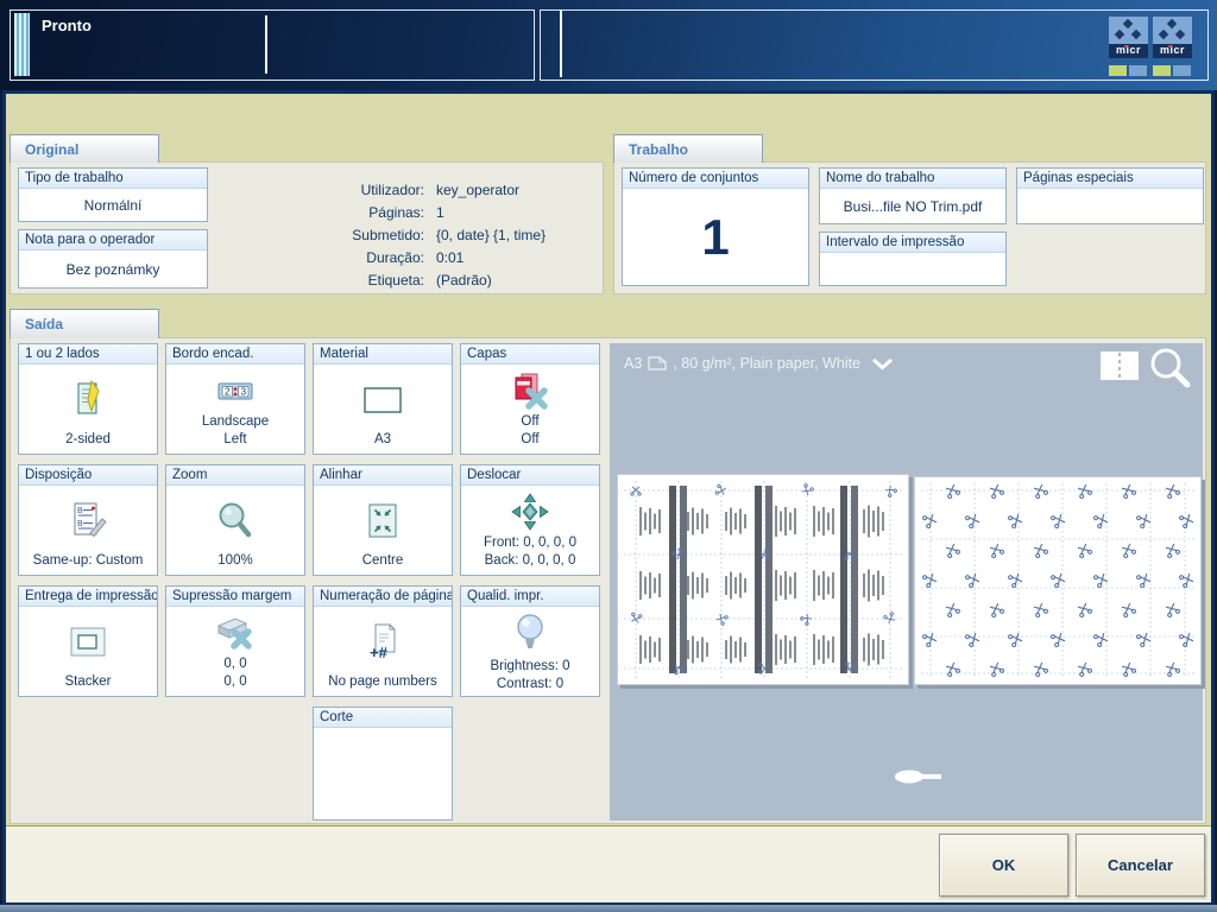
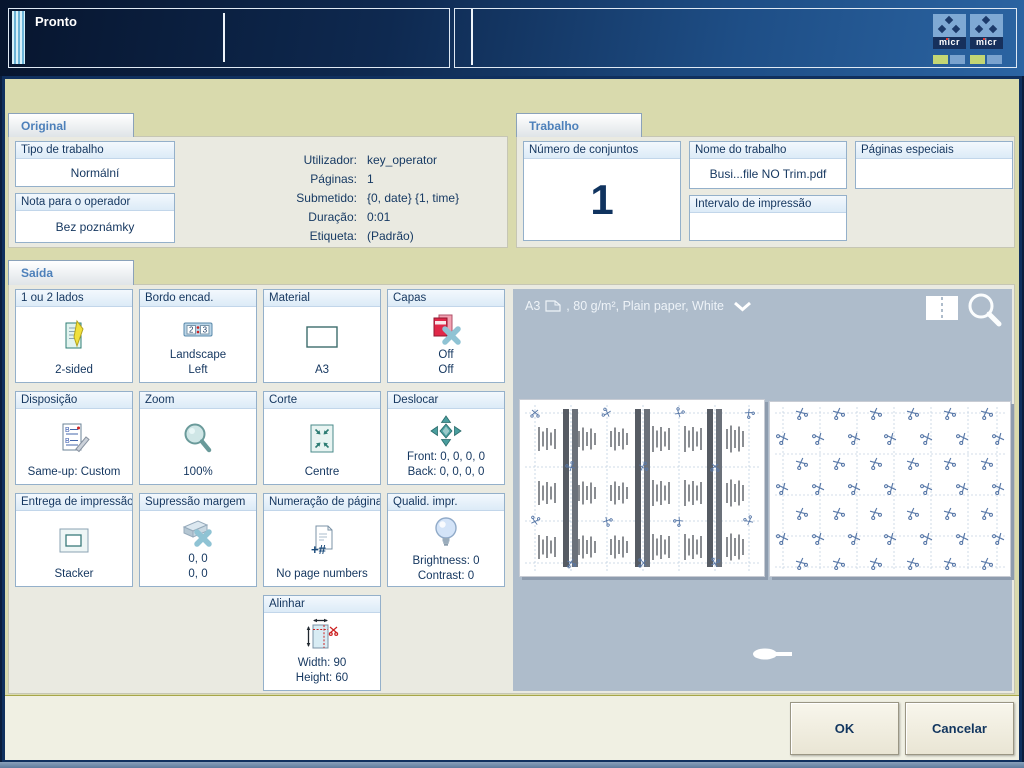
  Pronto
  micr
  micr
  Original
  Tipo de trabalho
  Normální
  Nota para o operador
  Bez poznámky
  Utilizador:
  key_operator
  Páginas:
  1
  Submetido:
  {0, date} {1, time}
  Duração:
  0:01
  Etiqueta:
  (Padrão)
  Trabalho
  Número de conjuntos
  1
  Nome do trabalho
  Busi...file NO Trim.pdf
  Intervalo de impressão
  Páginas especiais
  Saída
  1 ou 2 lados
  2-sided
  Bordo encad.
  2
  3
  Landscape
  Left
  Material
  A3
  Capas
  Off
  Off
  Disposição
  Same-up: Custom
  Zoom
  100%
- Alinhar
+ Corte
  Centre
  Deslocar
  Front: 0, 0, 0, 0
  Back: 0, 0, 0, 0
  Entrega de impressão
  Stacker
  Supressão margem
  0, 0
  0, 0
  Numeração de página
  +#
  No page numbers
  Qualid. impr.
  Brightness: 0
  Contrast: 0
- Corte
+ Alinhar
+ Width: 90
+ Height: 60
  A3
  , 80 g/m², Plain paper, White
  OK
  Cancelar
